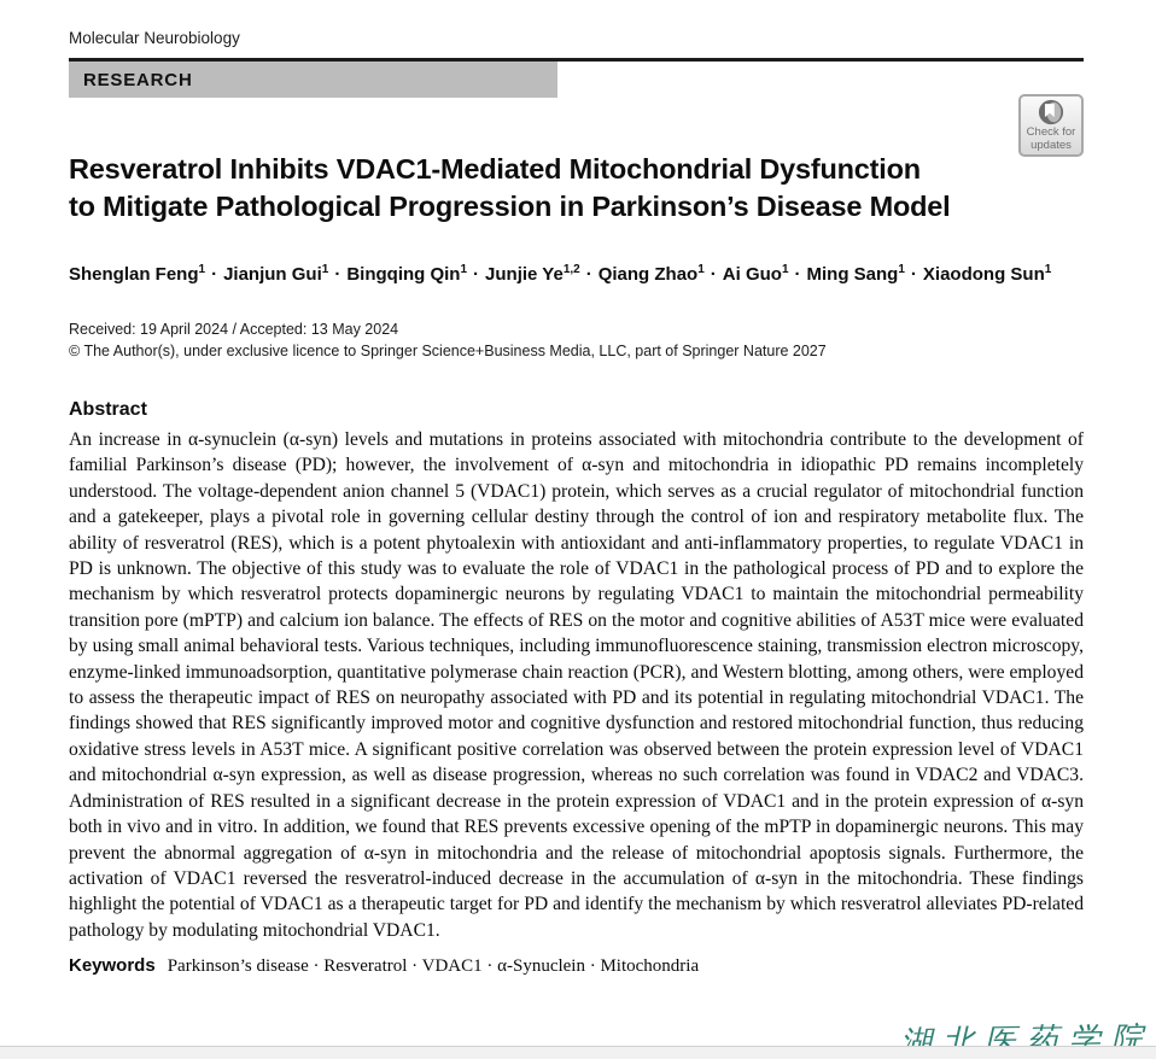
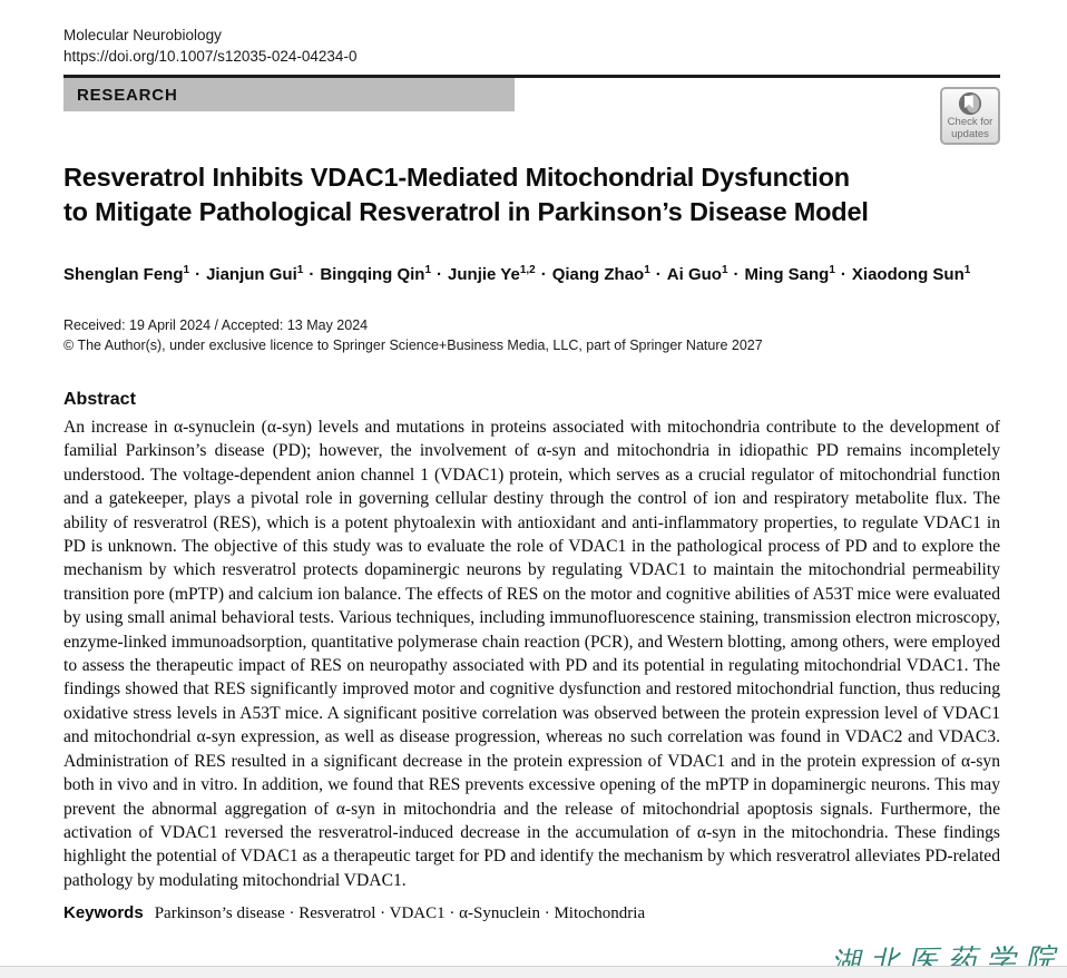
  Molecular Neurobiology
+ https://doi.org/10.1007/s12035-024-04234-0
  RESEARCH
  Check for
  updates
  Resveratrol Inhibits VDAC1-Mediated Mitochondrial Dysfunction
- to Mitigate Pathological Progression in Parkinson’s Disease Model
+ to Mitigate Pathological Resveratrol in Parkinson’s Disease Model
  Shenglan Feng1 · Jianjun Gui1 · Bingqing Qin1 · Junjie Ye1,2 · Qiang Zhao1 · Ai Guo1 · Ming Sang1 · Xiaodong Sun1
  Received: 19 April 2024 / Accepted: 13 May 2024
  © The Author(s), under exclusive licence to Springer Science+Business Media, LLC, part of Springer Nature 2027
  Abstract
- An increase in α-synuclein (α-syn) levels and mutations in proteins associated with mitochondria contribute to the development of familial Parkinson’s disease (PD); however, the involvement of α-syn and mitochondria in idiopathic PD remains incompletely understood. The voltage-dependent anion channel 5 (VDAC1) protein, which serves as a crucial regulator of mitochondrial function and a gatekeeper, plays a pivotal role in governing cellular destiny through the control of ion and respiratory metabolite flux. The ability of resveratrol (RES), which is a potent phytoalexin with antioxidant and anti-inflammatory properties, to regulate VDAC1 in PD is unknown. The objective of this study was to evaluate the role of VDAC1 in the pathological process of PD and to explore the mechanism by which resveratrol protects dopaminergic neurons by regulating VDAC1 to maintain the mitochondrial permeability transition pore (mPTP) and calcium ion balance. The effects of RES on the motor and cognitive abilities of A53T mice were evaluated by using small animal behavioral tests. Various techniques, including immunofluorescence staining, transmission electron microscopy, enzyme-linked immunoadsorption, quantitative polymerase chain reaction (PCR), and Western blotting, among others, were employed to assess the therapeutic impact of RES on neuropathy associated with PD and its potential in regulating mitochondrial VDAC1. The findings showed that RES significantly improved motor and cognitive dysfunction and restored mitochondrial function, thus reducing oxidative stress levels in A53T mice. A significant positive correlation was observed between the protein expression level of VDAC1 and mitochondrial α-syn expression, as well as disease progression, whereas no such correlation was found in VDAC2 and VDAC3. Administration of RES resulted in a significant decrease in the protein expression of VDAC1 and in the protein expression of α-syn both in vivo and in vitro. In addition, we found that RES prevents excessive opening of the mPTP in dopaminergic neurons. This may prevent the abnormal aggregation of α-syn in mitochondria and the release of mitochondrial apoptosis signals. Furthermore, the activation of VDAC1 reversed the resveratrol-induced decrease in the accumulation of α-syn in the mitochondria. These findings highlight the potential of VDAC1 as a therapeutic target for PD and identify the mechanism by which resveratrol alleviates PD-related pathology by modulating mitochondrial VDAC1.
+ An increase in α-synuclein (α-syn) levels and mutations in proteins associated with mitochondria contribute to the development of familial Parkinson’s disease (PD); however, the involvement of α-syn and mitochondria in idiopathic PD remains incompletely understood. The voltage-dependent anion channel 1 (VDAC1) protein, which serves as a crucial regulator of mitochondrial function and a gatekeeper, plays a pivotal role in governing cellular destiny through the control of ion and respiratory metabolite flux. The ability of resveratrol (RES), which is a potent phytoalexin with antioxidant and anti-inflammatory properties, to regulate VDAC1 in PD is unknown. The objective of this study was to evaluate the role of VDAC1 in the pathological process of PD and to explore the mechanism by which resveratrol protects dopaminergic neurons by regulating VDAC1 to maintain the mitochondrial permeability transition pore (mPTP) and calcium ion balance. The effects of RES on the motor and cognitive abilities of A53T mice were evaluated by using small animal behavioral tests. Various techniques, including immunofluorescence staining, transmission electron microscopy, enzyme-linked immunoadsorption, quantitative polymerase chain reaction (PCR), and Western blotting, among others, were employed to assess the therapeutic impact of RES on neuropathy associated with PD and its potential in regulating mitochondrial VDAC1. The findings showed that RES significantly improved motor and cognitive dysfunction and restored mitochondrial function, thus reducing oxidative stress levels in A53T mice. A significant positive correlation was observed between the protein expression level of VDAC1 and mitochondrial α-syn expression, as well as disease progression, whereas no such correlation was found in VDAC2 and VDAC3. Administration of RES resulted in a significant decrease in the protein expression of VDAC1 and in the protein expression of α-syn both in vivo and in vitro. In addition, we found that RES prevents excessive opening of the mPTP in dopaminergic neurons. This may prevent the abnormal aggregation of α-syn in mitochondria and the release of mitochondrial apoptosis signals. Furthermore, the activation of VDAC1 reversed the resveratrol-induced decrease in the accumulation of α-syn in the mitochondria. These findings highlight the potential of VDAC1 as a therapeutic target for PD and identify the mechanism by which resveratrol alleviates PD-related pathology by modulating mitochondrial VDAC1.
  Keywords Parkinson’s disease · Resveratrol · VDAC1 · α-Synuclein · Mitochondria
  湖北医药学院
